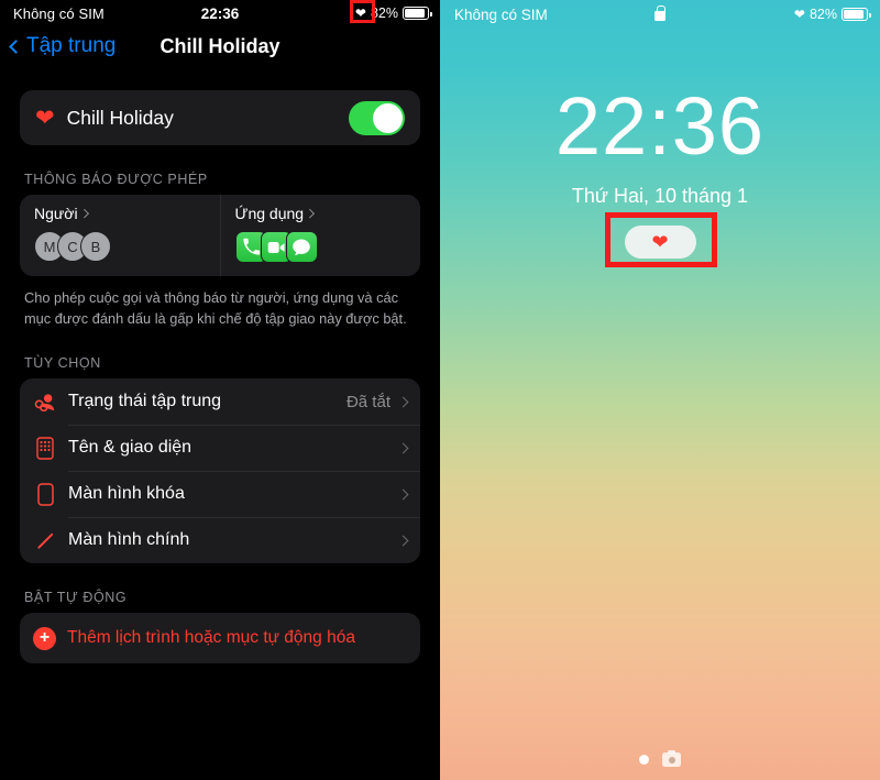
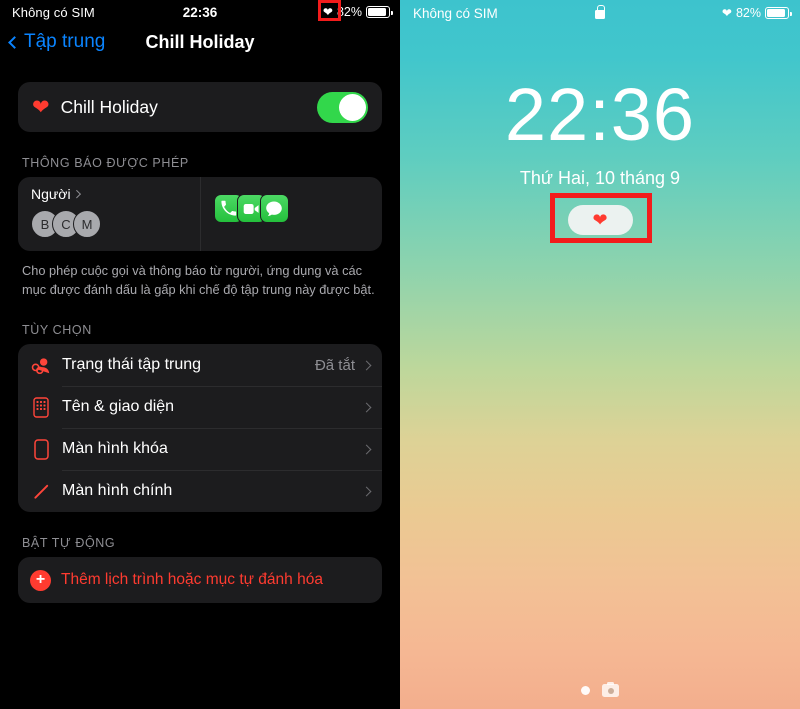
  Không có SIM
  22:36
  ❤
  82%
  Tập trung
  Chill Holiday
  ❤
  Chill Holiday
  THÔNG BÁO ĐƯỢC PHÉP
  Người
- M
+ B
  C
- B
+ M
- Ứng dụng
- Cho phép cuộc gọi và thông báo từ người, ứng dụng và các mục được đánh dấu là gấp khi chế độ tập giao này được bật.
+ Cho phép cuộc gọi và thông báo từ người, ứng dụng và các mục được đánh dấu là gấp khi chế độ tập trung này được bật.
  TÙY CHỌN
  Trạng thái tập trung
  Đã tắt
  Tên & giao diện
  Màn hình khóa
  Màn hình chính
  BẬT TỰ ĐỘNG
  +
- Thêm lịch trình hoặc mục tự động hóa
+ Thêm lịch trình hoặc mục tự đánh hóa
  Không có SIM
  ❤
  82%
  22:36
- Thứ Hai, 10 tháng 1
+ Thứ Hai, 10 tháng 9
  ❤
